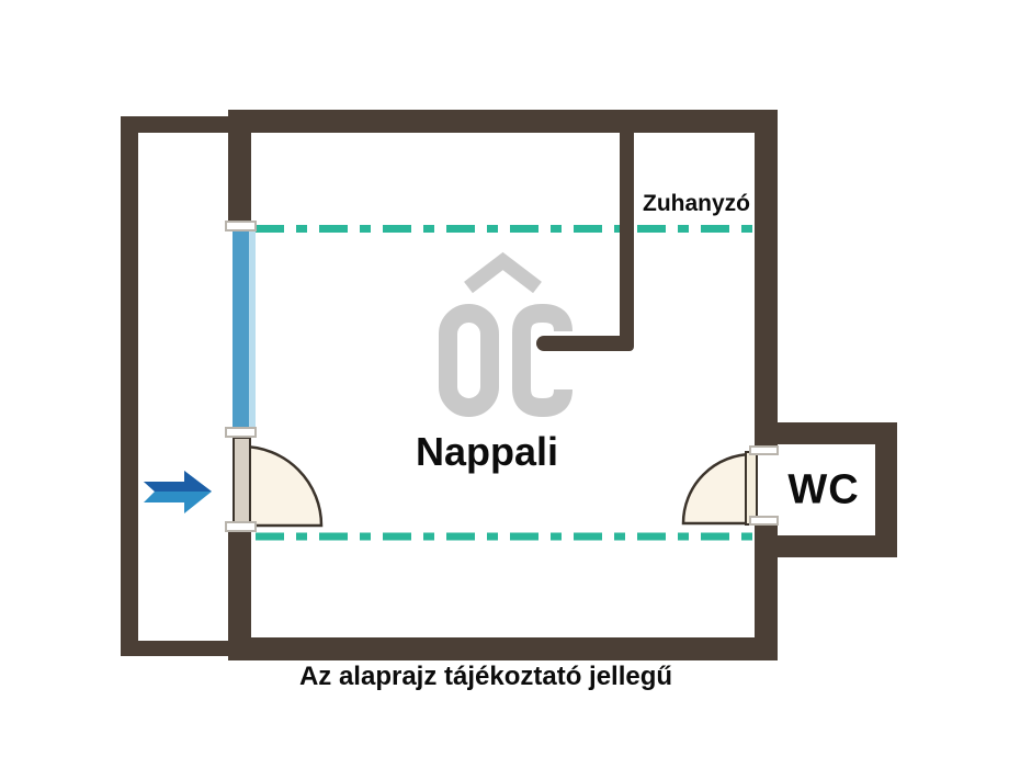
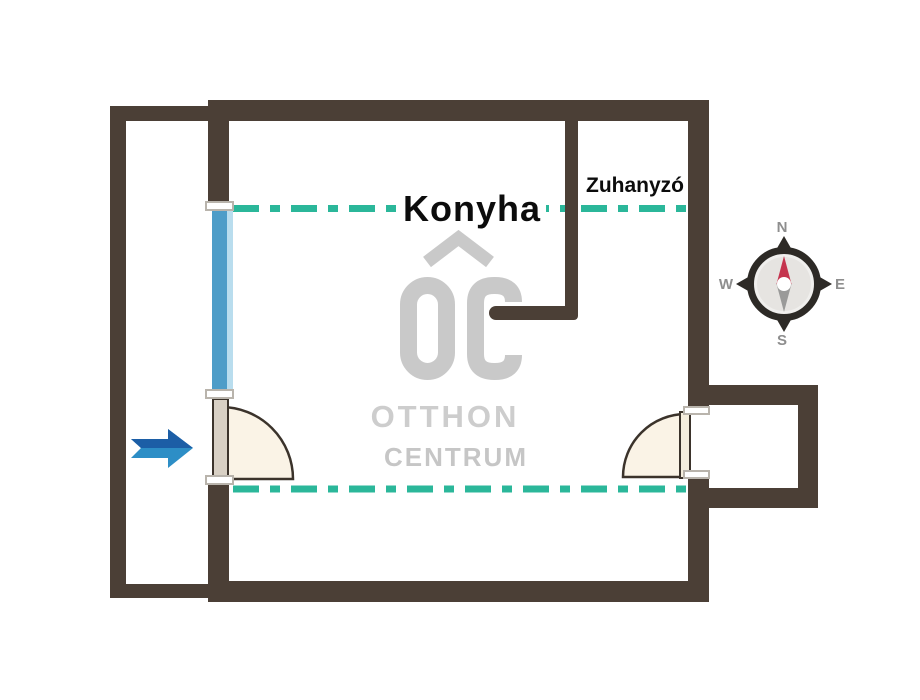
+ OTTHON
+ CENTRUM
+ N
+ S
+ W
+ E
+ Konyha
  Zuhanyzó
- Nappali
- WC
- Az alaprajz tájékoztató jellegű
